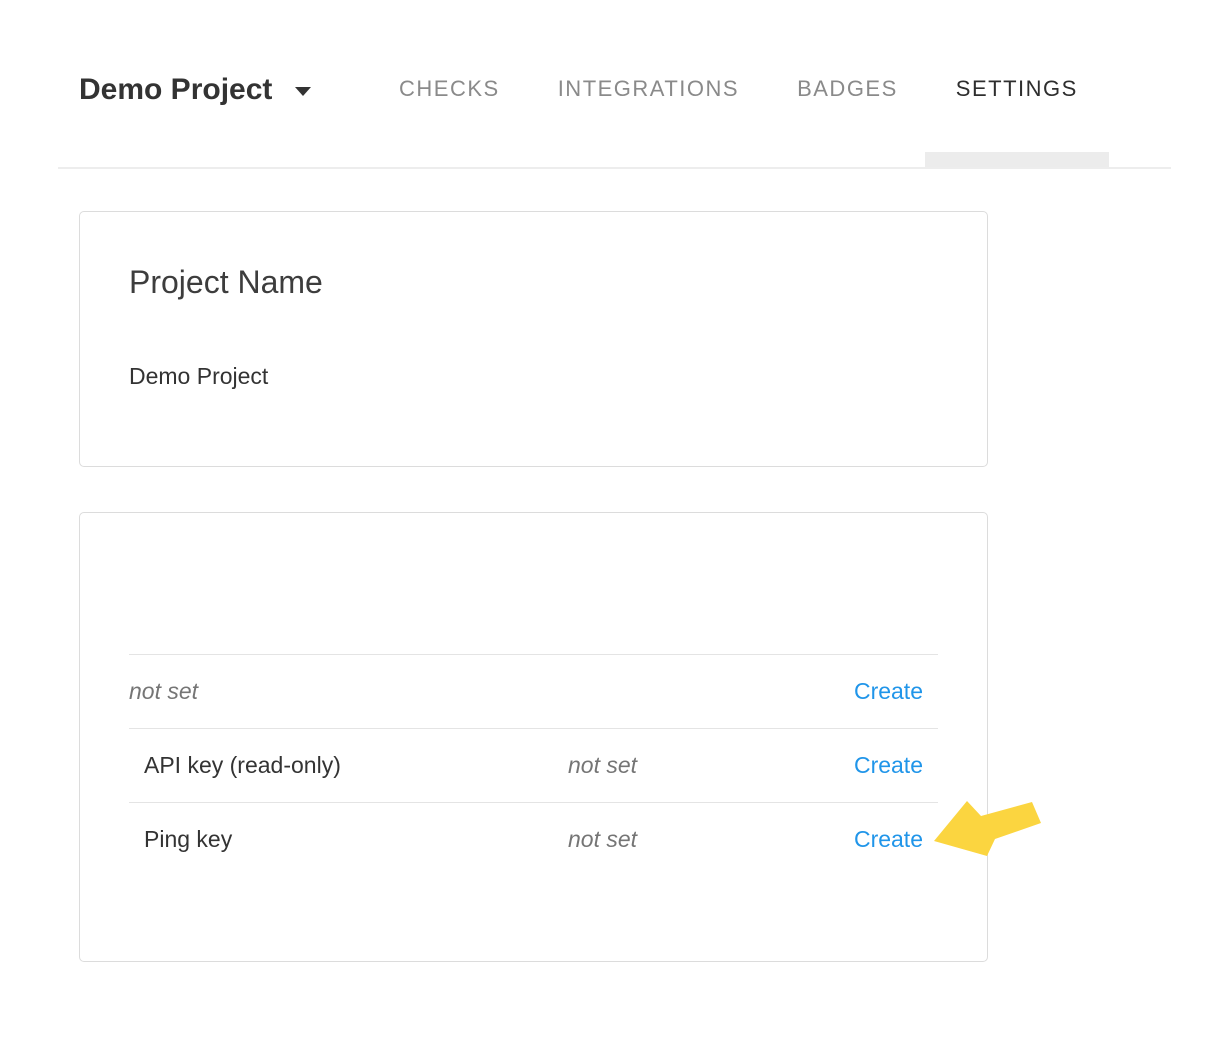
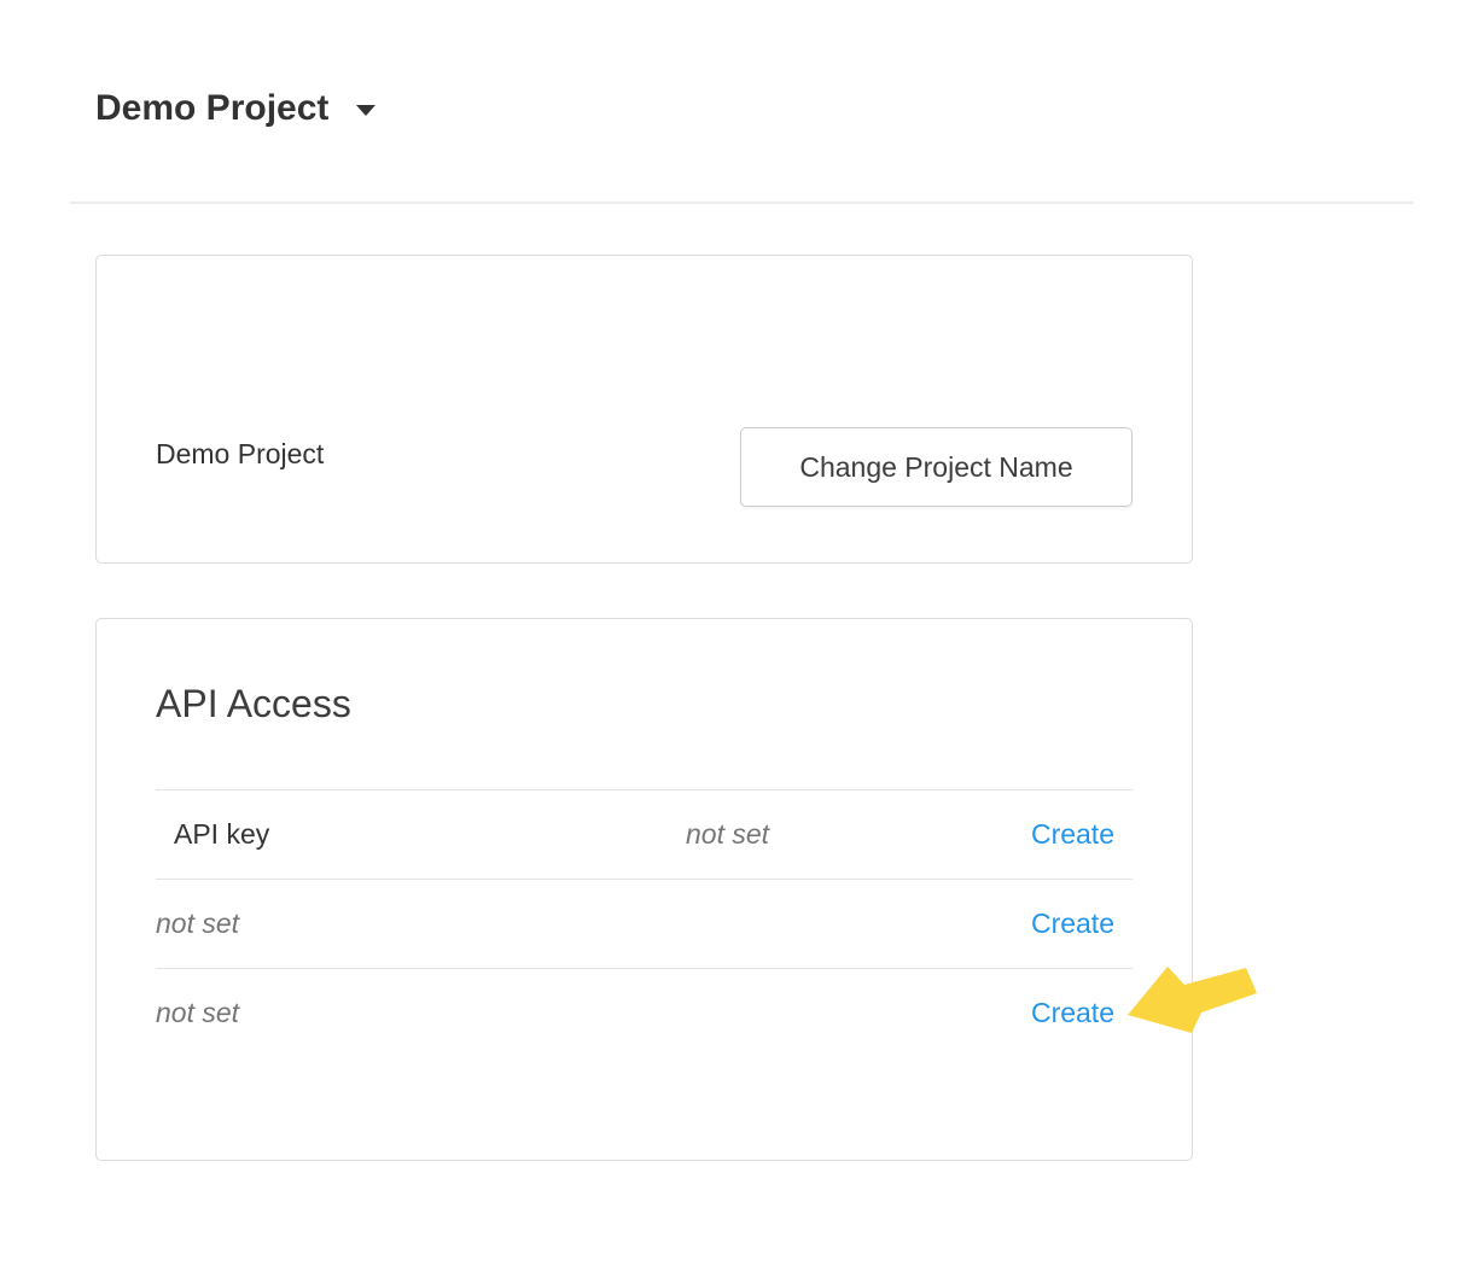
  Demo Project
- CHECKS
- INTEGRATIONS
- BADGES
- SETTINGS
- Project Name
  Demo Project
+ Change Project Name
+ API Access
+ API key
  not set
  Create
- API key (read-only)
  not set
  Create
- Ping key
  not set
  Create
